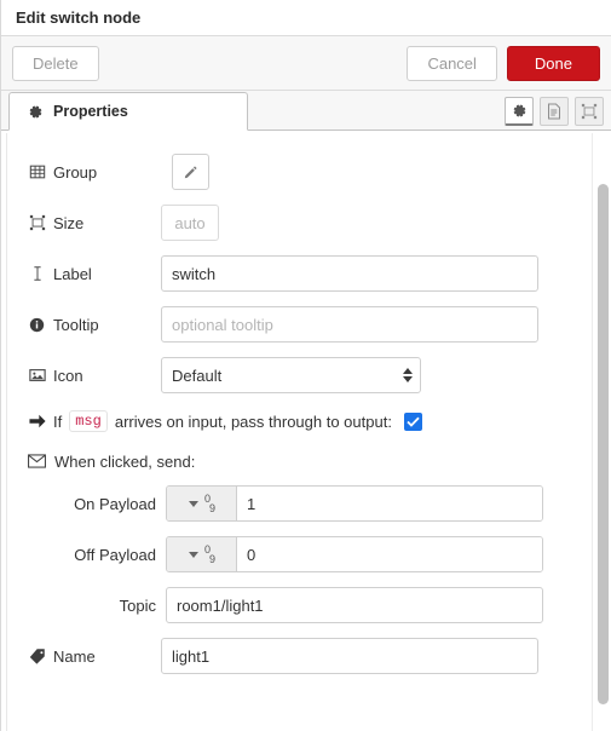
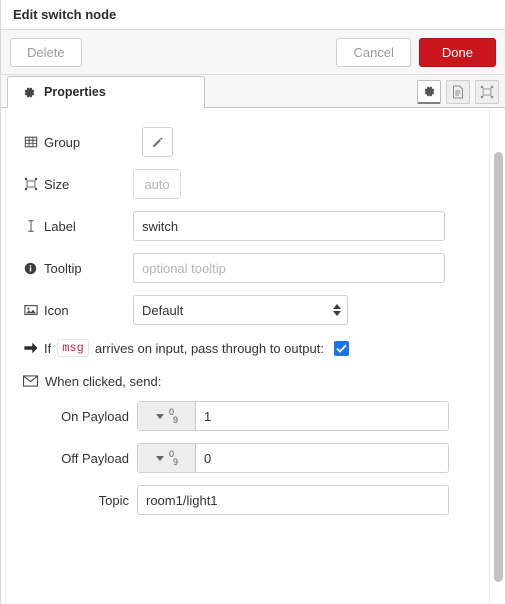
  Edit switch node
  Delete
  Cancel
  Done
  Properties
  Group
  Size
  auto
  Label
  switch
  Tooltip
  optional tooltip
  Icon
  Default
  If
  msg
  arrives on input, pass through to output:
  When clicked, send:
  On Payload
  09
  1
  Off Payload
  09
  0
  Topic
  room1/light1
- Name
- light1
